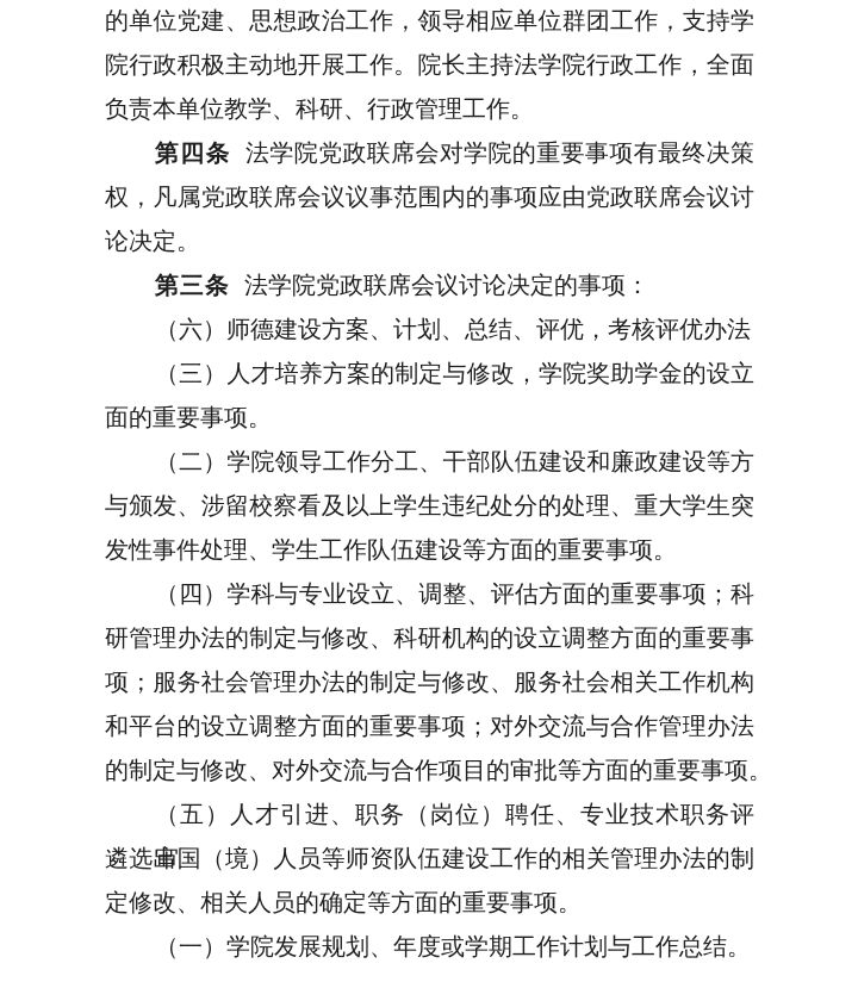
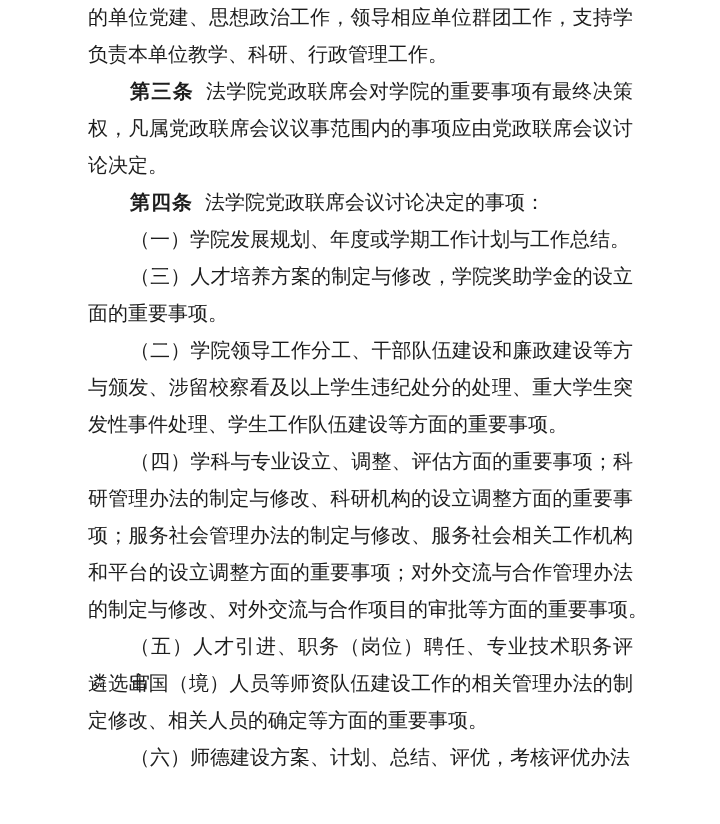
  的单位党建、思想政治工作，领导相应单位群团工作，支持学
- 院行政积极主动地开展工作。院长主持法学院行政工作，全面
  负责本单位教学、科研、行政管理工作。
- 第四条 法学院党政联席会对学院的重要事项有最终决策
+ 第三条 法学院党政联席会对学院的重要事项有最终决策
  权，凡属党政联席会议议事范围内的事项应由党政联席会议讨
  论决定。
- 第三条 法学院党政联席会议讨论决定的事项：
+ 第四条 法学院党政联席会议讨论决定的事项：
- （六）师德建设方案、计划、总结、评优，考核评优办法
+ （一）学院发展规划、年度或学期工作计划与工作总结。
  （三）人才培养方案的制定与修改，学院奖助学金的设立
  面的重要事项。
  （二）学院领导工作分工、干部队伍建设和廉政建设等方
  与颁发、涉留校察看及以上学生违纪处分的处理、重大学生突
  发性事件处理、学生工作队伍建设等方面的重要事项。
  （四）学科与专业设立、调整、评估方面的重要事项；科
  研管理办法的制定与修改、科研机构的设立调整方面的重要事
  项；服务社会管理办法的制定与修改、服务社会相关工作机构
  和平台的设立调整方面的重要事项；对外交流与合作管理办法
  的制定与修改、对外交流与合作项目的审批等方面的重要事项。
  （五）人才引进、职务（岗位）聘任、专业技术职务评审、
  遴选出国（境）人员等师资队伍建设工作的相关管理办法的制
  定修改、相关人员的确定等方面的重要事项。
- （一）学院发展规划、年度或学期工作计划与工作总结。
+ （六）师德建设方案、计划、总结、评优，考核评优办法
